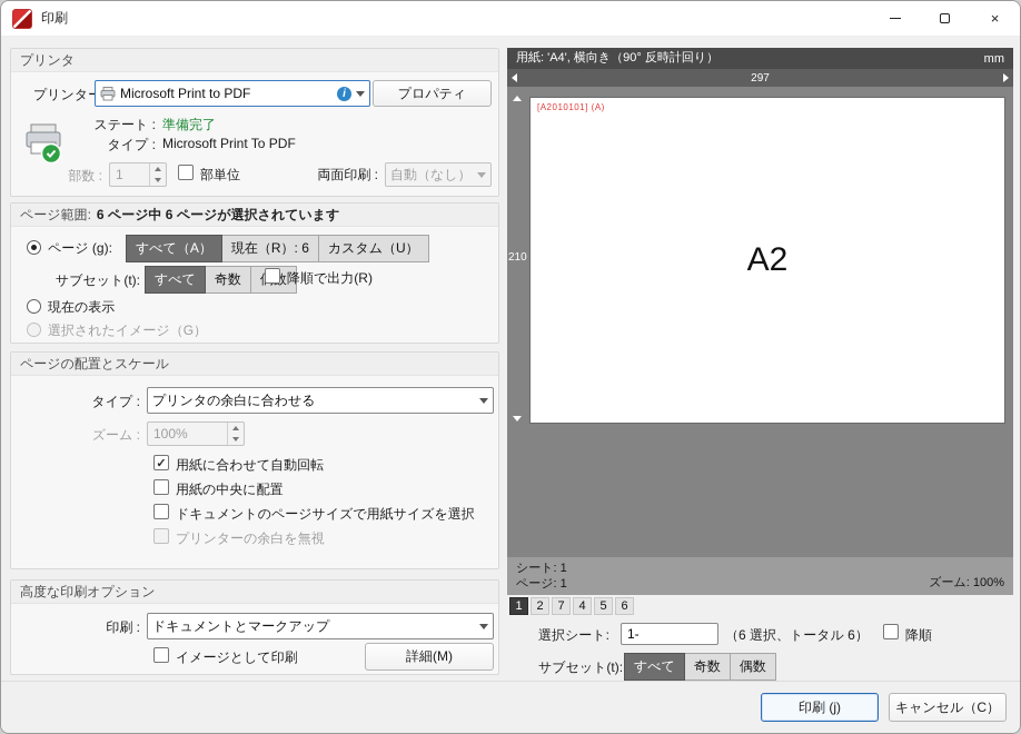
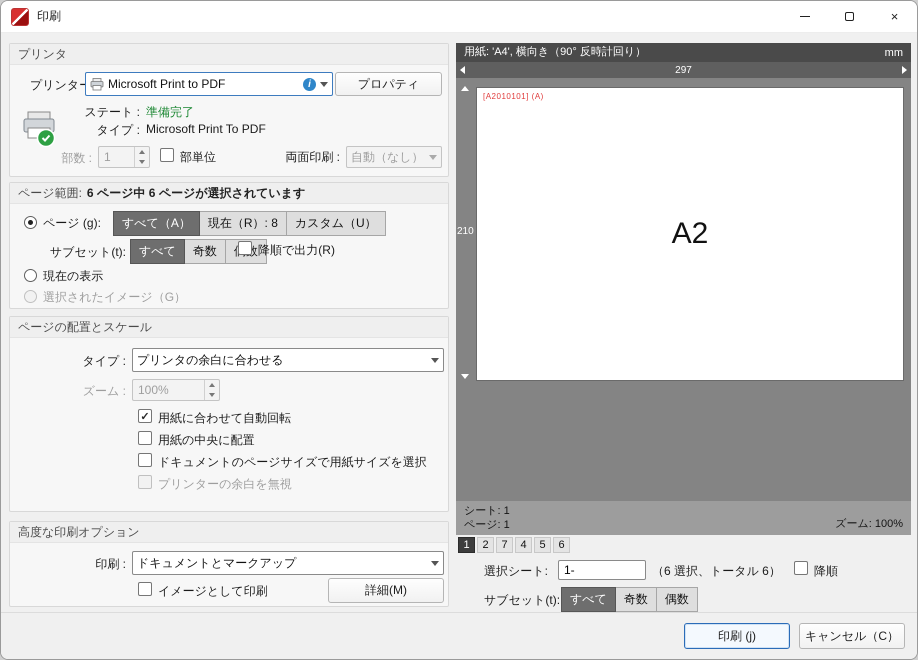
  印刷
  ×
  プリンタ
  Microsoft Print to PDF
  i
  プロパティ
  ステート :
  準備完了
  タイプ :
  Microsoft Print To PDF
  部数 :
  1
  部単位
  両面印刷 :
  自動（なし）
  ページ範囲:
  6 ページ中 6 ページが選択されています
  ページ (g):
  すべて（A）
- 現在（R）: 6
+ 現在（R）: 8
  カスタム（U）
  サブセット(t):
  すべて
  奇数
  降順で出力(R)
  現在の表示
  選択されたイメージ（G）
  ページの配置とスケール
  タイプ :
  プリンタの余白に合わせる
  ズーム :
  100%
  ✓
  用紙に合わせて自動回転
  用紙の中央に配置
  ドキュメントのページサイズで用紙サイズを選択
  プリンターの余白を無視
  高度な印刷オプション
  印刷 :
  ドキュメントとマークアップ
  イメージとして印刷
  詳細(M)
  用紙: 'A4', 横向き（90° 反時計回り）
  mm
  297
  210
  [A2010101] (A)
  A2
  シート: 1
  ページ: 1
  ズーム: 100%
  1
  2
  7
  4
  5
  6
  選択シート:
  1-
  （6 選択、トータル 6）
  降順
  サブセット(t):
  すべて
  奇数
  偶数
  印刷 (j)
  キャンセル（C）
